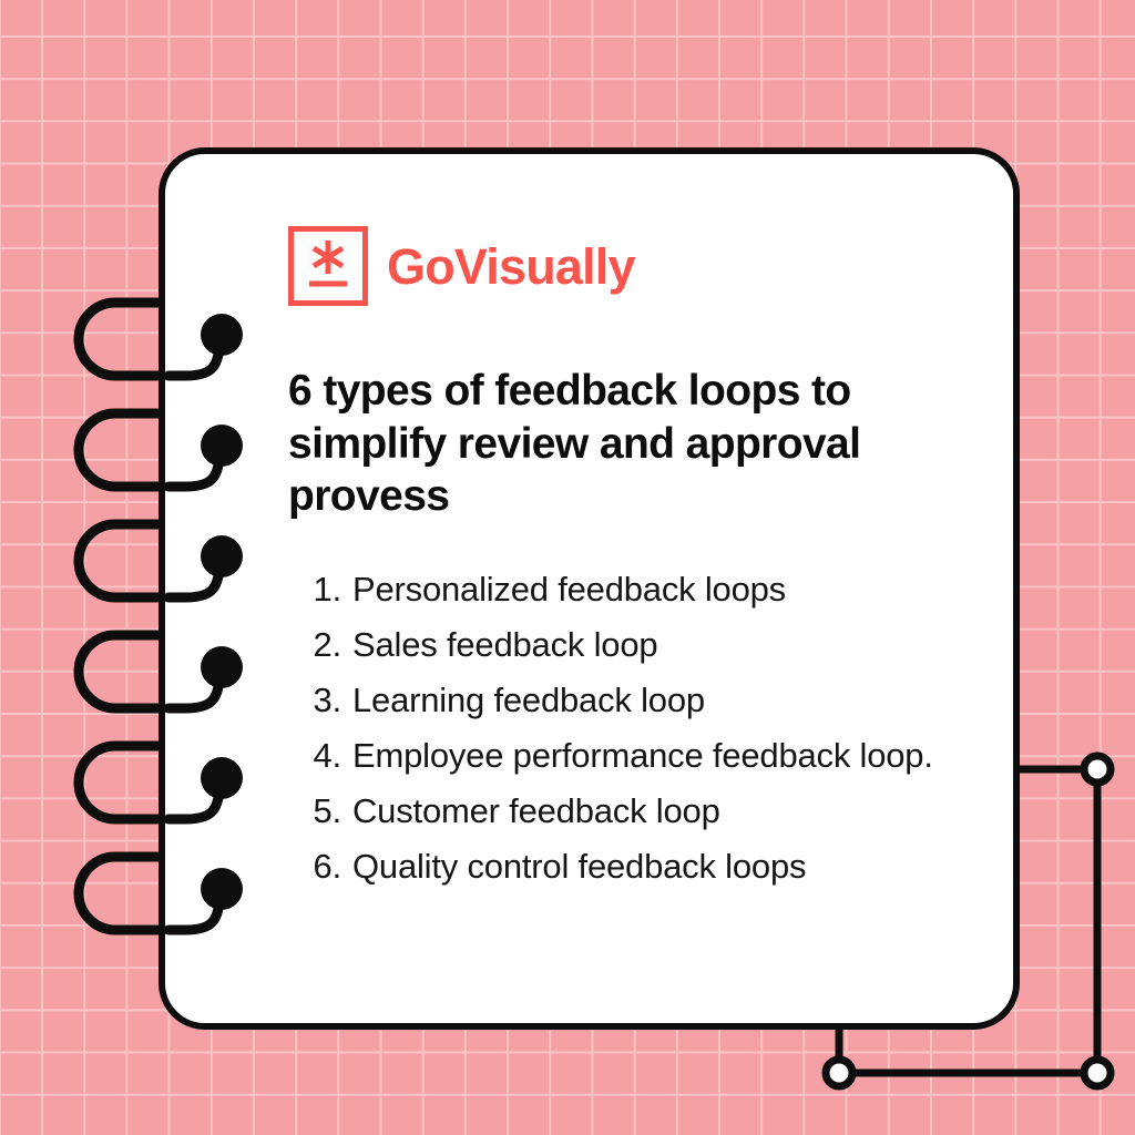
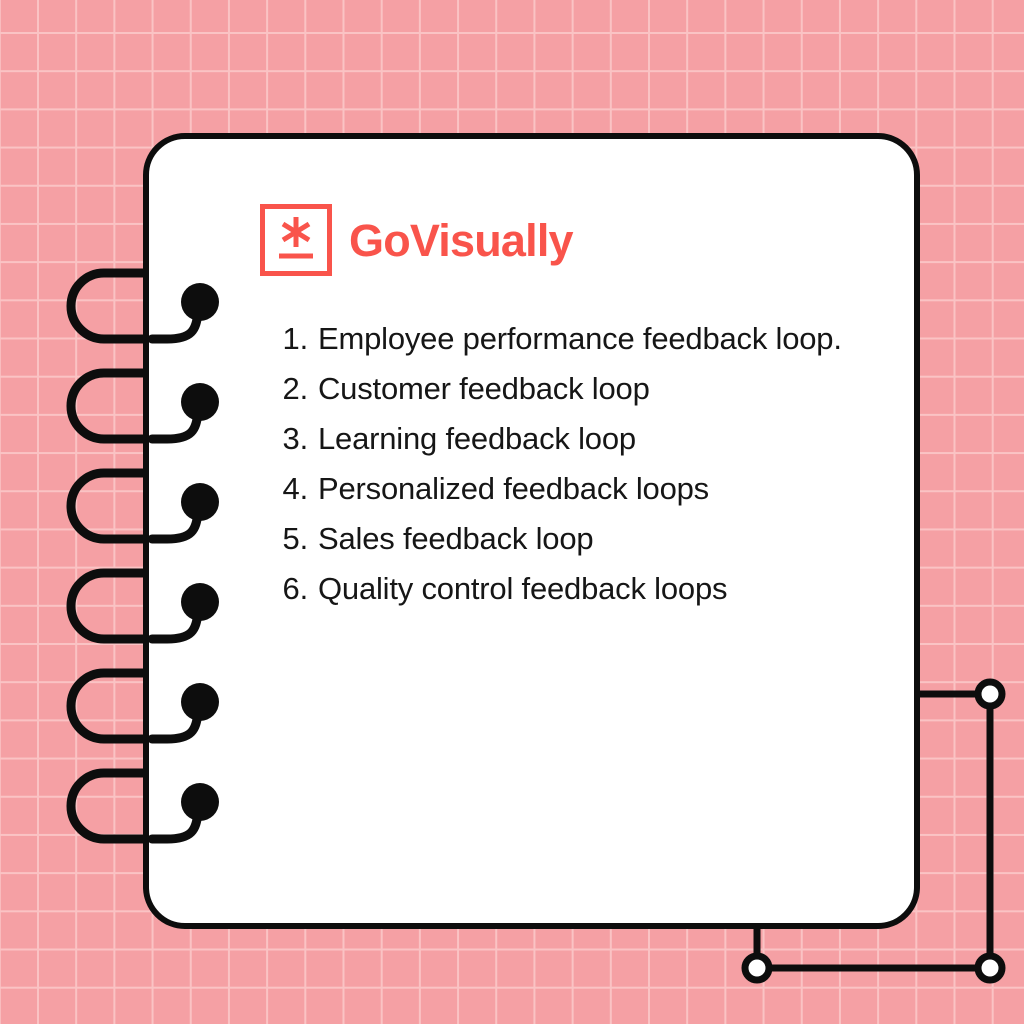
  GoVisually
- 6 types of feedback loops to simplify review and approval provess
  1.
- Personalized feedback loops
+ Employee performance feedback loop.
  2.
- Sales feedback loop
+ Customer feedback loop
  3.
  Learning feedback loop
  4.
- Employee performance feedback loop.
+ Personalized feedback loops
  5.
- Customer feedback loop
+ Sales feedback loop
  6.
  Quality control feedback loops
